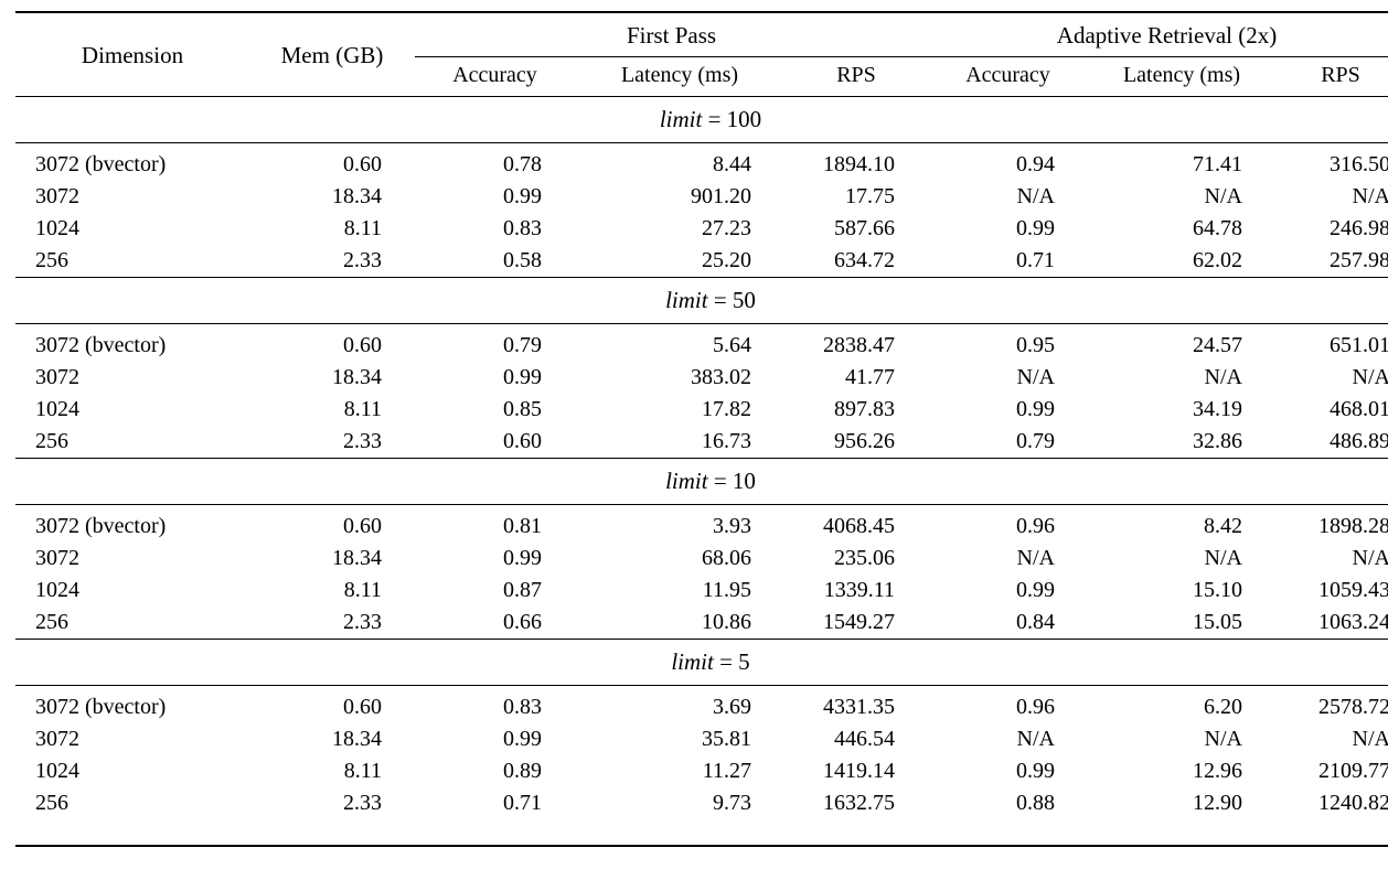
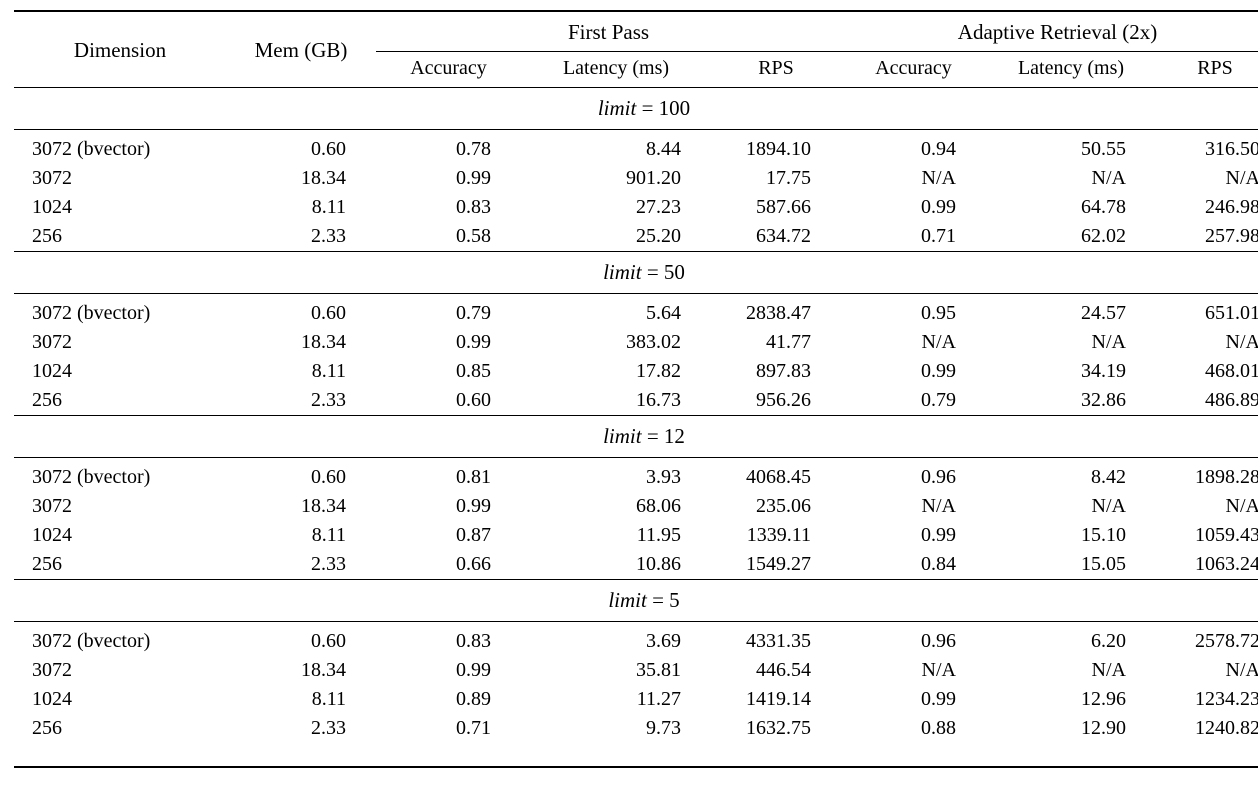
  Dimension	Mem (GB)	First Pass	Adaptive Retrieval (2x)
  Accuracy	Latency (ms)	RPS	Accuracy	Latency (ms)	RPS
  limit = 100
- 3072 (bvector)	0.60	0.78	8.44	1894.10	0.94	71.41	316.50
+ 3072 (bvector)	0.60	0.78	8.44	1894.10	0.94	50.55	316.50
  3072	18.34	0.99	901.20	17.75	N/A	N/A	N/A
  1024	8.11	0.83	27.23	587.66	0.99	64.78	246.98
  256	2.33	0.58	25.20	634.72	0.71	62.02	257.98
  limit = 50
  3072 (bvector)	0.60	0.79	5.64	2838.47	0.95	24.57	651.01
  3072	18.34	0.99	383.02	41.77	N/A	N/A	N/A
  1024	8.11	0.85	17.82	897.83	0.99	34.19	468.01
  256	2.33	0.60	16.73	956.26	0.79	32.86	486.89
- limit = 10
+ limit = 12
  3072 (bvector)	0.60	0.81	3.93	4068.45	0.96	8.42	1898.28
  3072	18.34	0.99	68.06	235.06	N/A	N/A	N/A
  1024	8.11	0.87	11.95	1339.11	0.99	15.10	1059.43
  256	2.33	0.66	10.86	1549.27	0.84	15.05	1063.24
  limit = 5
  3072 (bvector)	0.60	0.83	3.69	4331.35	0.96	6.20	2578.72
  3072	18.34	0.99	35.81	446.54	N/A	N/A	N/A
- 1024	8.11	0.89	11.27	1419.14	0.99	12.96	2109.77
+ 1024	8.11	0.89	11.27	1419.14	0.99	12.96	1234.23
  256	2.33	0.71	9.73	1632.75	0.88	12.90	1240.82
